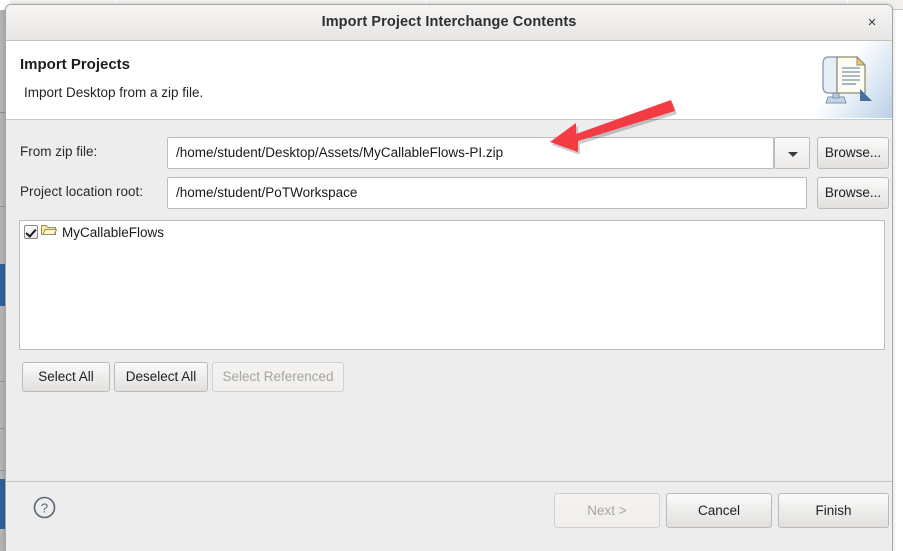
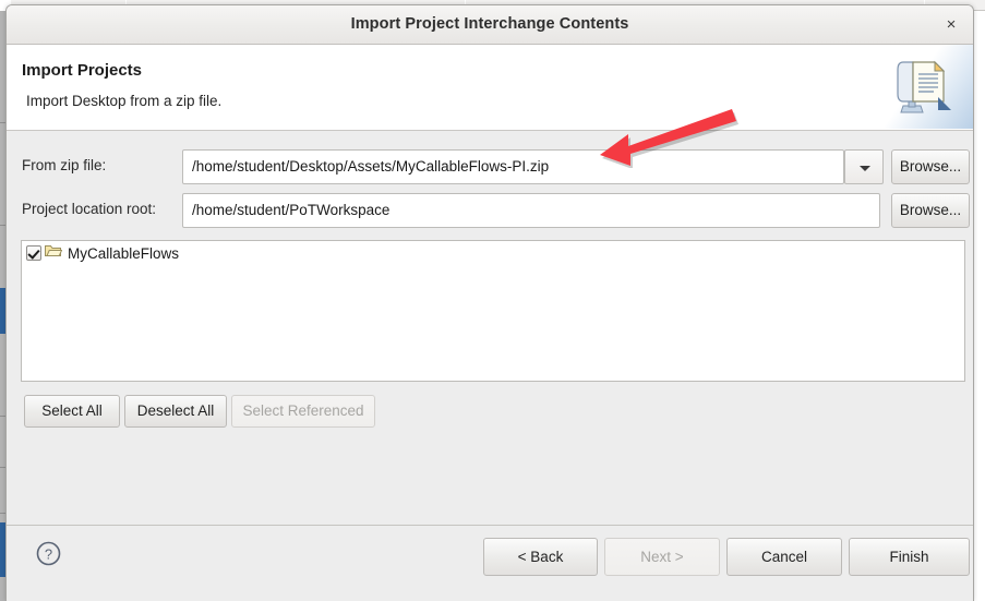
  Import Project Interchange Contents
  ×
  Import Projects
  Import Desktop from a zip file.
  From zip file:
  /home/student/Desktop/Assets/MyCallableFlows-PI.zip
  Browse...
  Project location root:
  /home/student/PoTWorkspace
  Browse...
  MyCallableFlows
  Select All
  Deselect All
  Select Referenced
  ?
+ < Back
  Next >
  Cancel
  Finish
